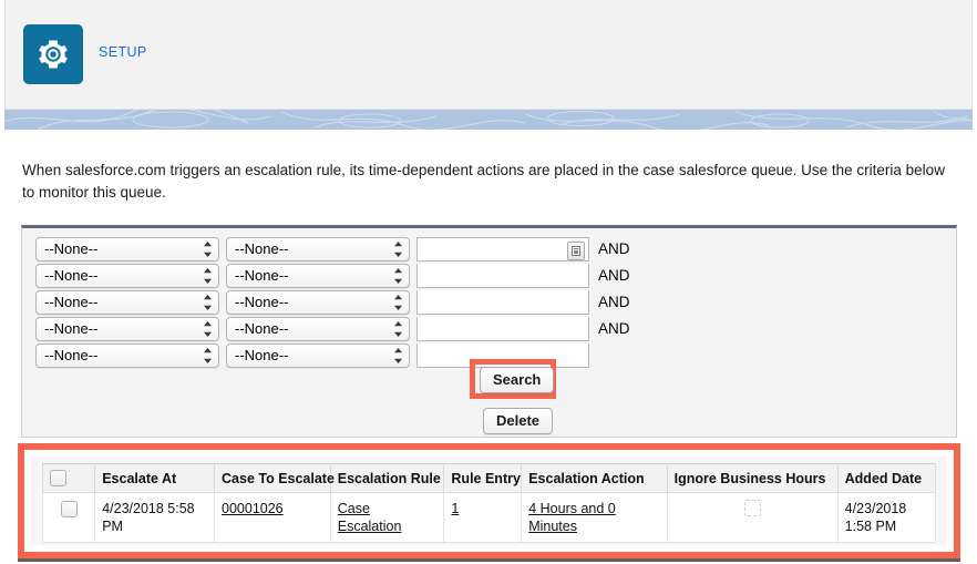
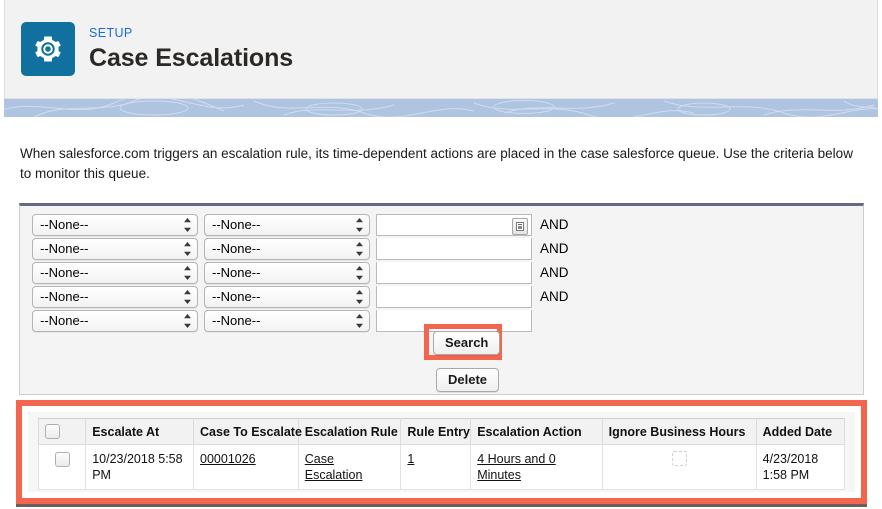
  SETUP
+ Case Escalations
  When salesforce.com triggers an escalation rule, its time-dependent actions are placed in the case salesforce queue. Use the criteria below to monitor this queue.
  --None--
  --None--
  AND
  --None--
  --None--
  AND
  --None--
  --None--
  AND
  --None--
  --None--
  AND
  --None--
  --None--
  Search
  Delete
  	Escalate At	Case To Escalate	Escalation Rule	Rule Entry	Escalation Action	Ignore Business Hours	Added Date
- 	4/23/2018 5:58 PM	00001026	Case Escalation	1	4 Hours and 0 Minutes		4/23/2018 1:58 PM
+ 	10/23/2018 5:58 PM	00001026	Case Escalation	1	4 Hours and 0 Minutes		4/23/2018 1:58 PM
